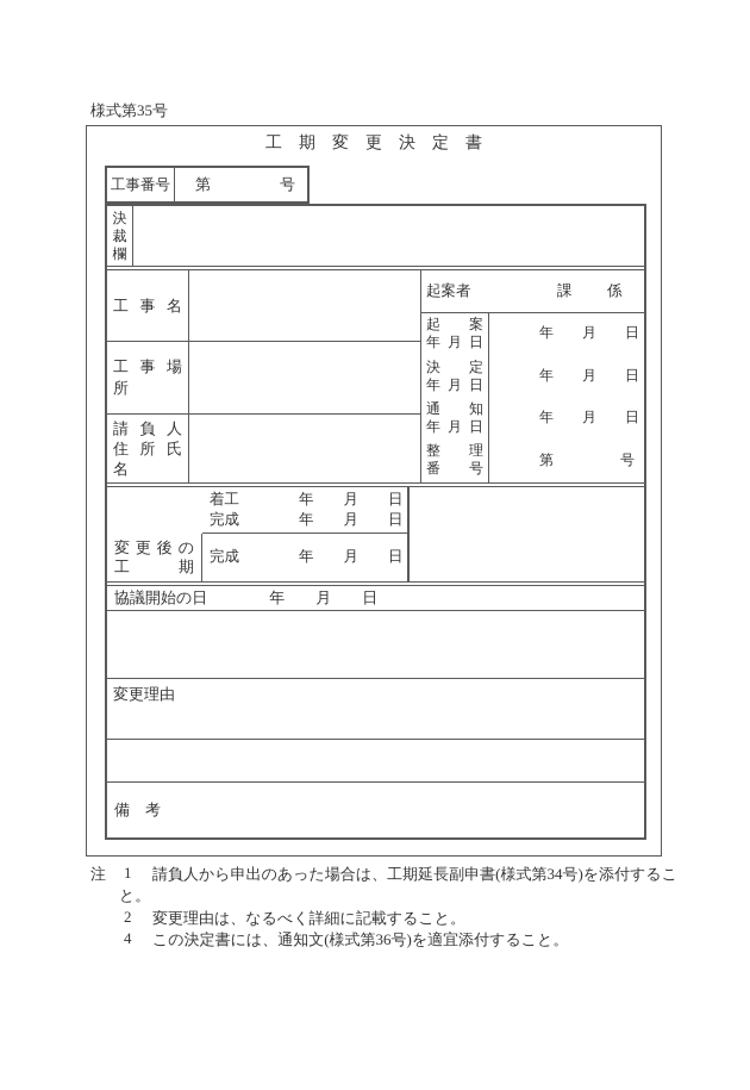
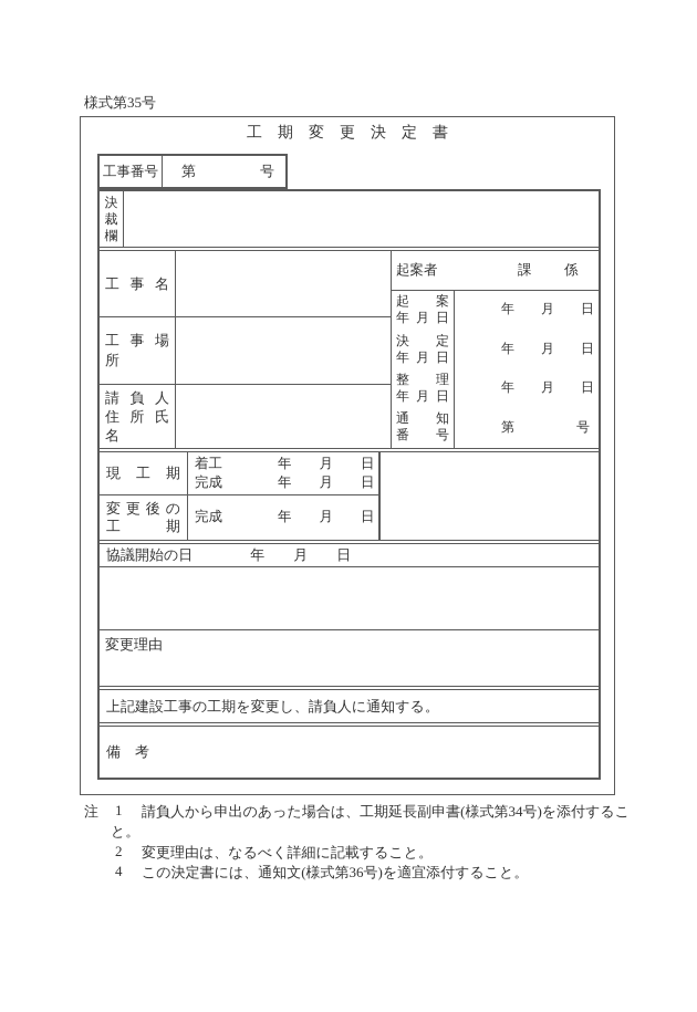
  様式第35号
  工 期 変 更 決 定 書
  工事番号
  第
  号
  決裁欄
  工 事 名
  工 事 場 所
  請 負 人
  住 所 氏 名
  起案者
  課
  係
  起 案
  年 月 日
  年 月 日
  決 定
  年 月 日
  年 月 日
- 通 知
+ 整 理
  年 月 日
  年 月 日
- 整 理
+ 通 知
  番 号
  第
  号
+ 現 工 期
  着工 年 月 日
  完成 年 月 日
  変 更 後 の
  工 期
  完成 年 月 日
  協議開始の日 年 月 日
  変更理由
+ 上記建設工事の工期を変更し、請負人に通知する。
  備 考
  注
  1
  請負人から申出のあった場合は、工期延長副申書(様式第34号)を添付するこ
  と。
  2
  変更理由は、なるべく詳細に記載すること。
  4
  この決定書には、通知文(様式第36号)を適宜添付すること。
